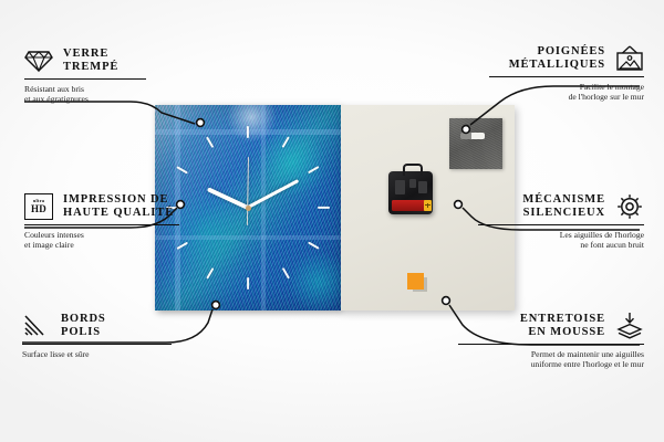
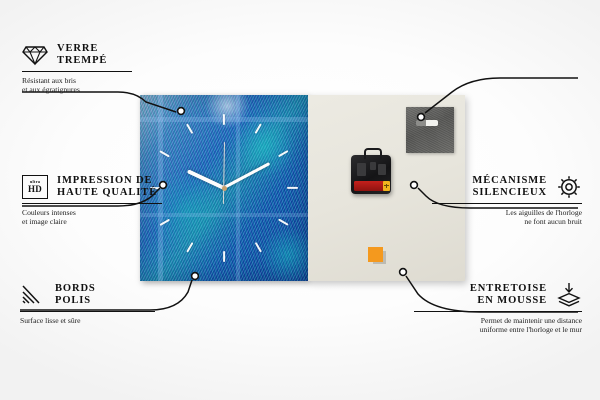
  VERRE
  TREMPÉ
  Résistant aux bris
  et aux égratignures
  HD
  IMPRESSION DE
  HAUTE QUALITÉ
  Couleurs intenses
  et image claire
  BORDS
  POLIS
  Surface lisse et sûre
- POIGNÉES
- MÉTALLIQUES
- Facilite le montage
- de l'horloge sur le mur
  MÉCANISME
  SILENCIEUX
  Les aiguilles de l'horloge
  ne font aucun bruit
  ENTRETOISE
  EN MOUSSE
- Permet de maintenir une aiguilles
+ Permet de maintenir une distance
  uniforme entre l'horloge et le mur
